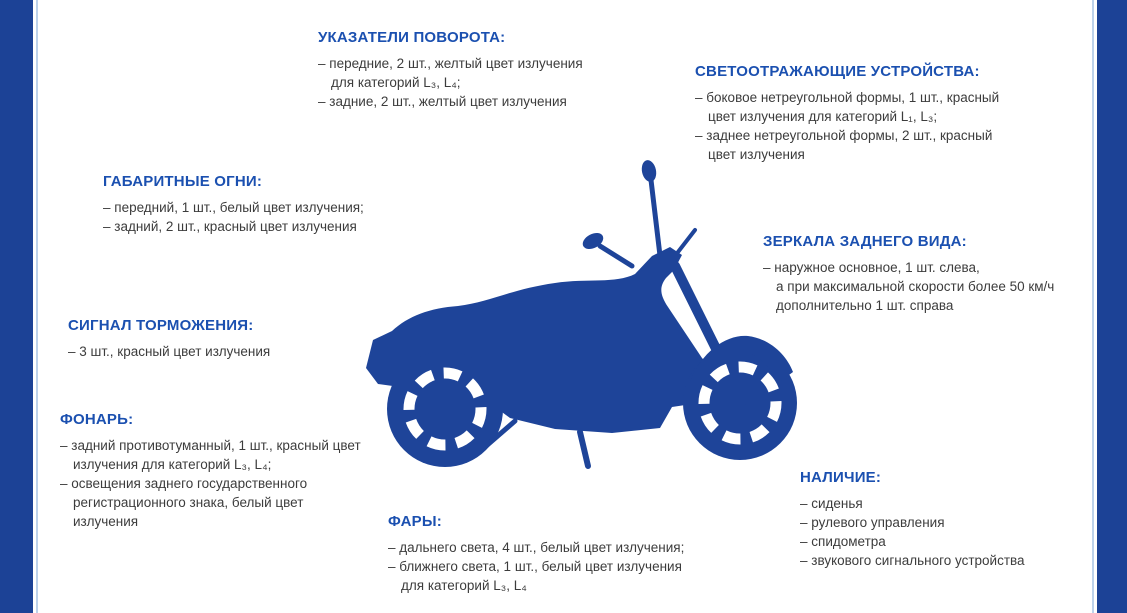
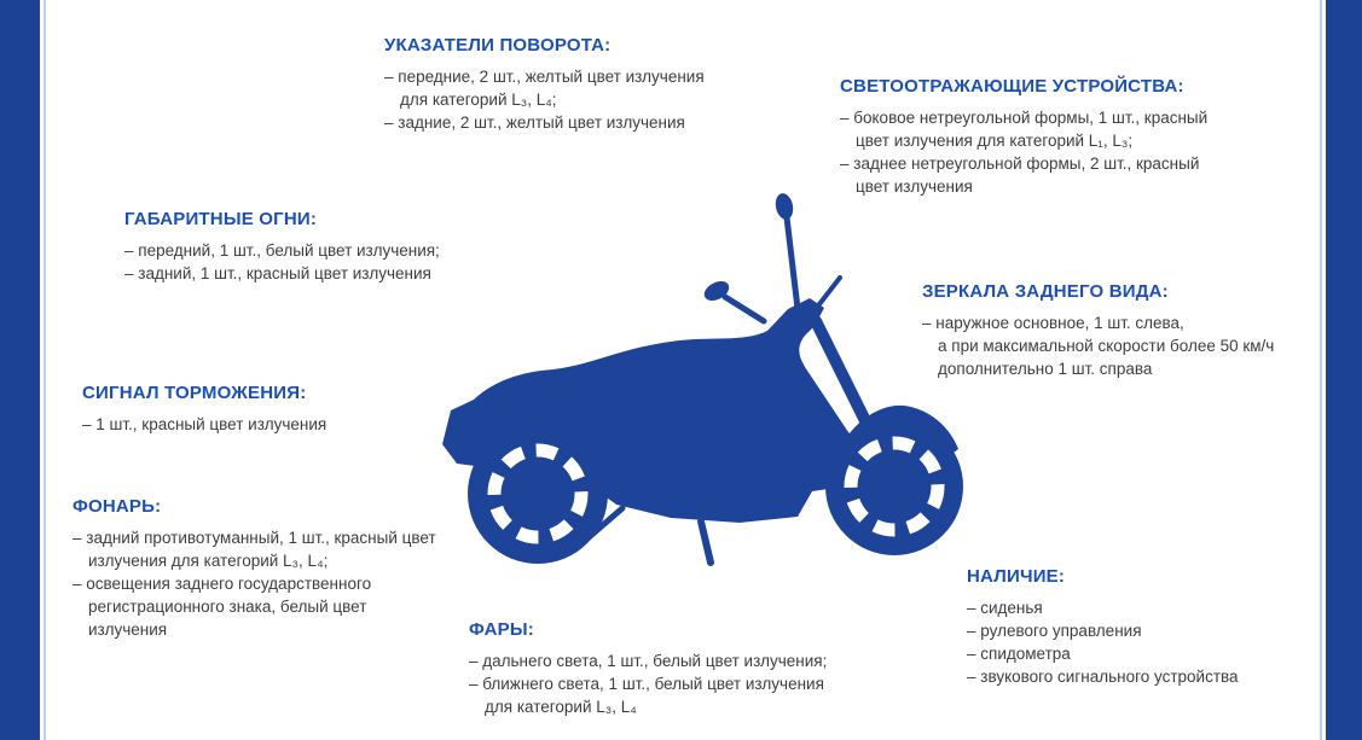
  УКАЗАТЕЛИ ПОВОРОТА:
  – передние, 2 шт., желтый цвет излучения
  для категорий L₃, L₄;
  – задние, 2 шт., желтый цвет излучения
  СВЕТООТРАЖАЮЩИЕ УСТРОЙСТВА:
  – боковое нетреугольной формы, 1 шт., красный
  цвет излучения для категорий L₁, L₃;
  – заднее нетреугольной формы, 2 шт., красный
  цвет излучения
  ГАБАРИТНЫЕ ОГНИ:
  – передний, 1 шт., белый цвет излучения;
- – задний, 2 шт., красный цвет излучения
+ – задний, 1 шт., красный цвет излучения
  ЗЕРКАЛА ЗАДНЕГО ВИДА:
  – наружное основное, 1 шт. слева,
  а при максимальной скорости более 50 км/ч
  дополнительно 1 шт. справа
  СИГНАЛ ТОРМОЖЕНИЯ:
- – 3 шт., красный цвет излучения
+ – 1 шт., красный цвет излучения
  ФОНАРЬ:
  – задний противотуманный, 1 шт., красный цвет
  излучения для категорий L₃, L₄;
  – освещения заднего государственного
  регистрационного знака, белый цвет
  излучения
  ФАРЫ:
- – дальнего света, 4 шт., белый цвет излучения;
+ – дальнего света, 1 шт., белый цвет излучения;
  – ближнего света, 1 шт., белый цвет излучения
  для категорий L₃, L₄
  НАЛИЧИЕ:
  – сиденья
  – рулевого управления
  – спидометра
  – звукового сигнального устройства
